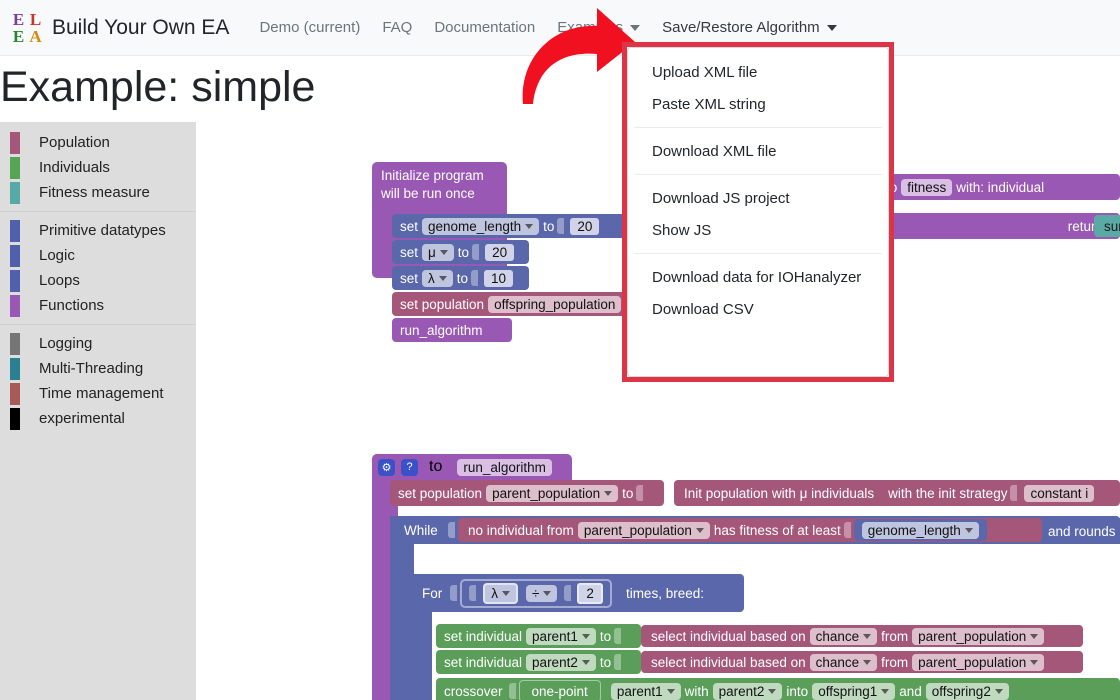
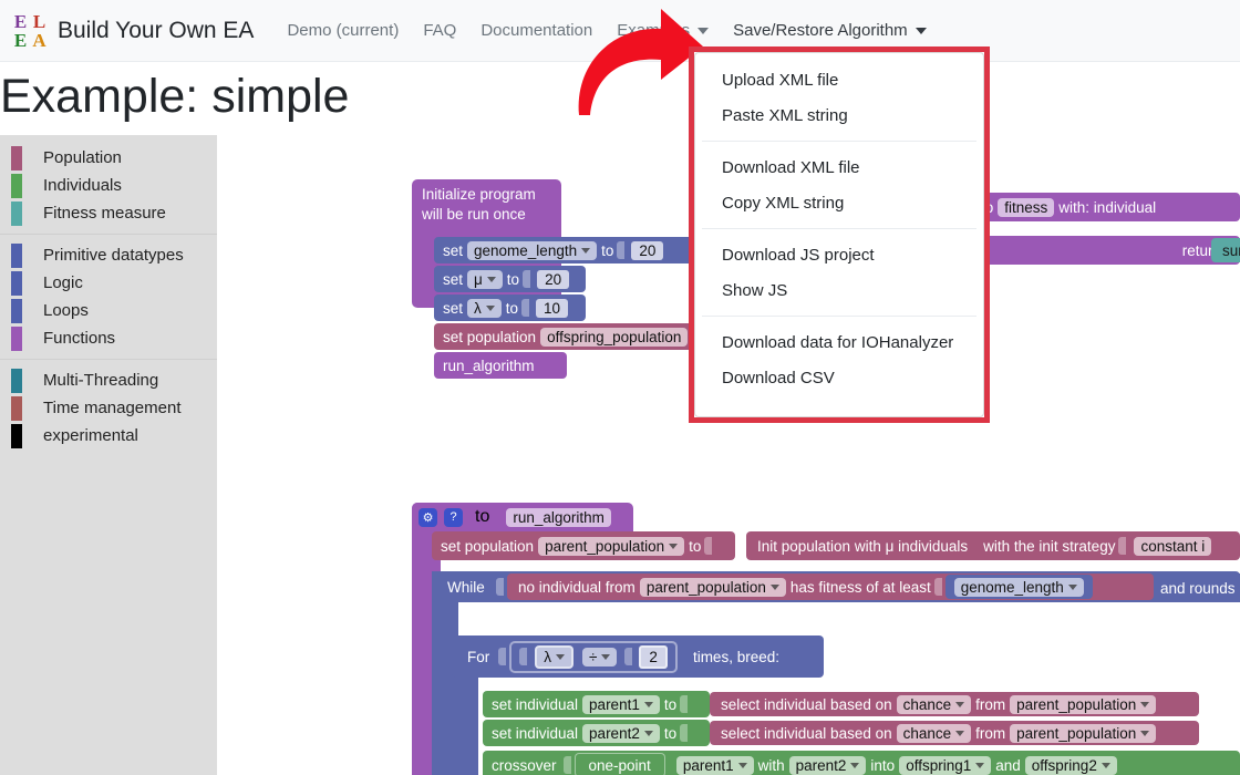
  E
  L
  E
  A
  Build Your Own EA
  Demo (current)
  FAQ
  Documentation
  Save/Restore Algorithm
  Example: simple
  Population
  Individuals
  Fitness measure
  Primitive datatypes
  Logic
  Loops
  Functions
- Logging
  Multi-Threading
  Time management
  experimental
  Initialize program
  will be run once
  set
  genome_length
  to
  20
  set
  μ
  to
  20
  set
  λ
  to
  10
  set population
  offspring_population
  run_algorithm
  fitness
  with: individual
  ⚙
  ?
  to
  run_algorithm
  set population
  parent_population
  to
  Init population with μ individuals
  with the init strategy
  constant i
  While
  no individual from
  parent_population
  has fitness of at least
  genome_length
  and rounds
  For
  λ
  ÷
  2
  times, breed:
  set individual
  parent1
  to
  select individual based on
  chance
  from
  parent_population
  set individual
  parent2
  to
  select individual based on
  chance
  from
  parent_population
  crossover
  one-point
  parent1
  with
  parent2
  into
  offspring1
  and
  offspring2
  Upload XML file
  Paste XML string
  Download XML file
+ Copy XML string
  Download JS project
  Show JS
  Download data for IOHanalyzer
  Download CSV
